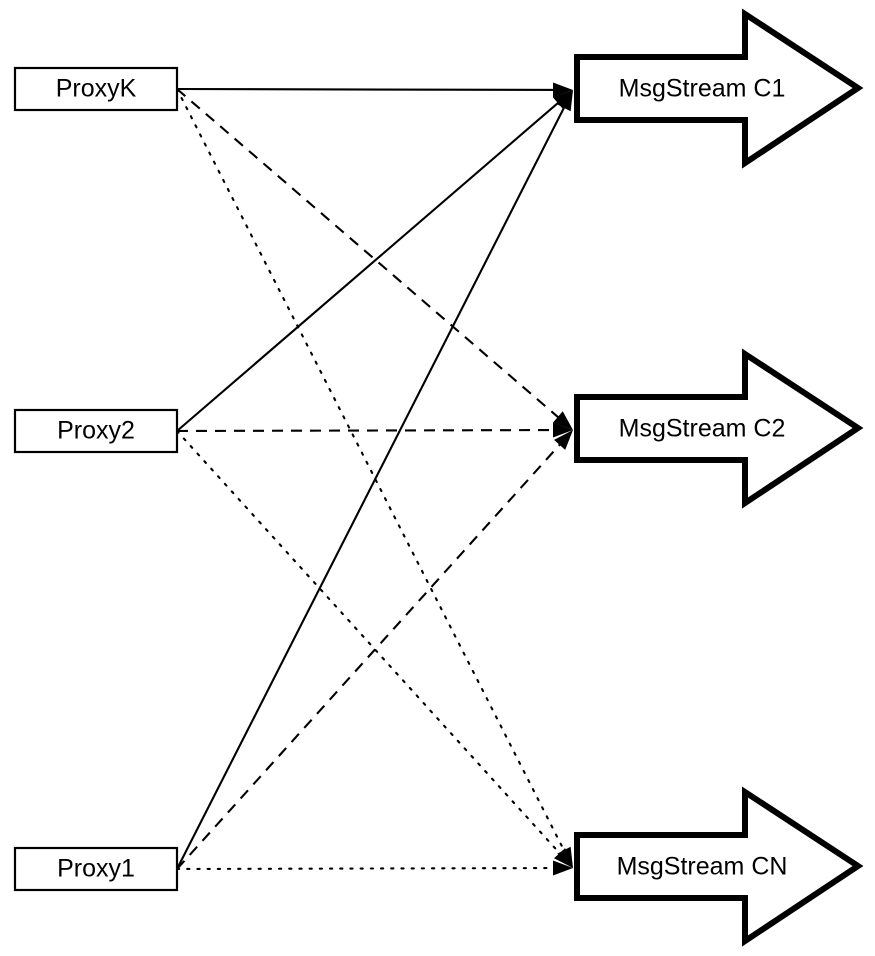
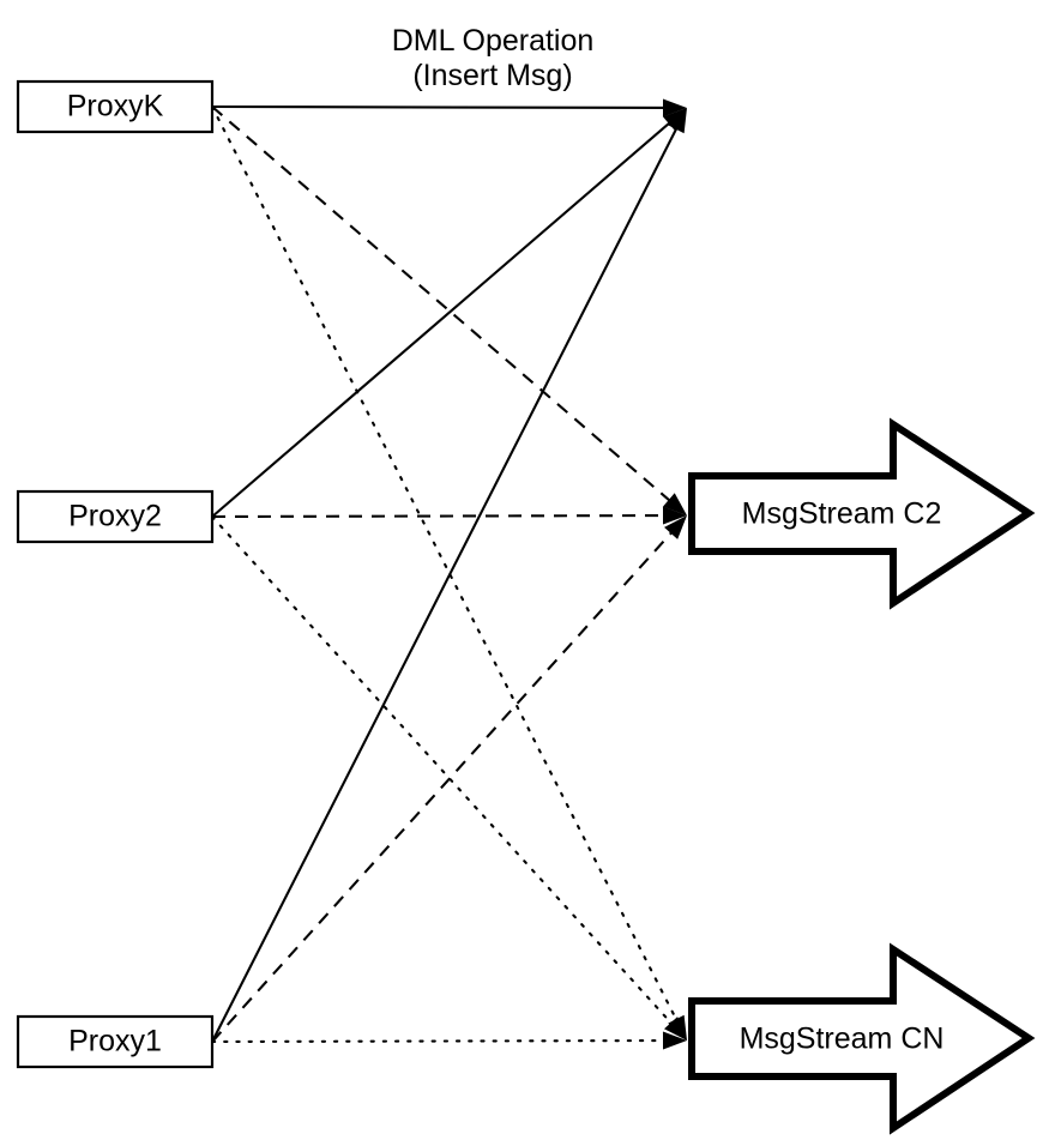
- MsgStream C1
  MsgStream C2
  MsgStream CN
  ProxyK
  Proxy2
  Proxy1
+ DML Operation
+ (Insert Msg)
